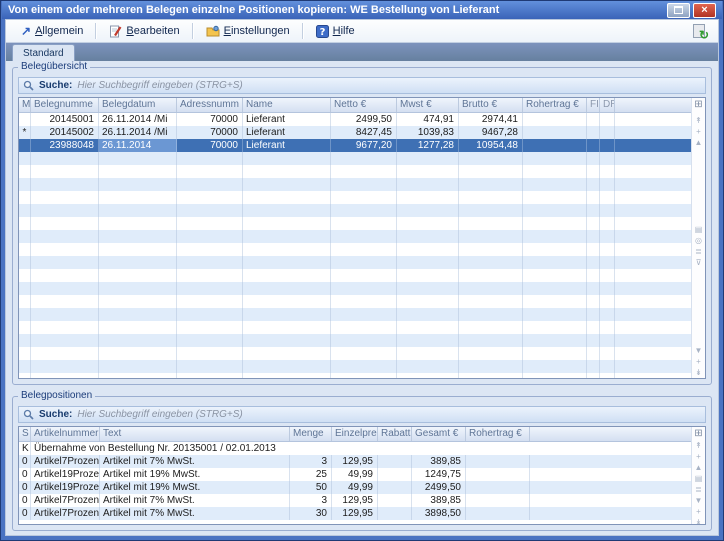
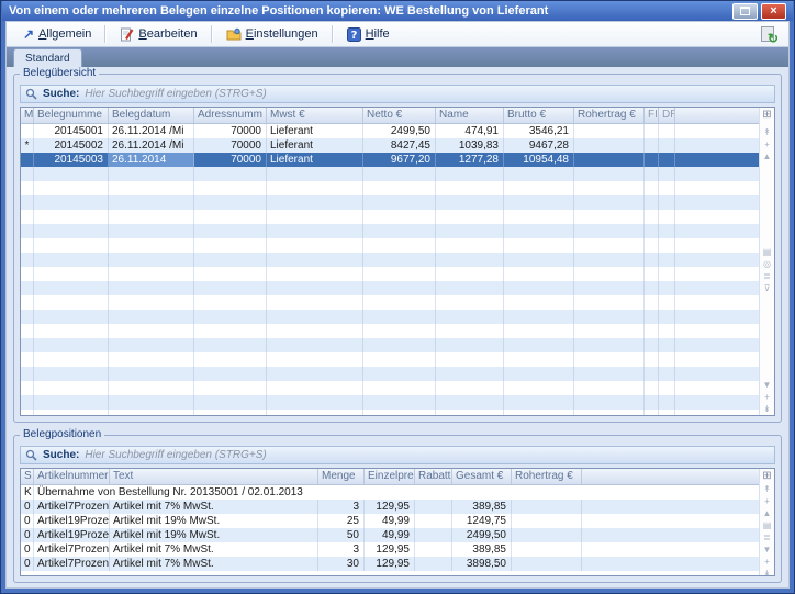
  Von einem oder mehreren Belegen einzelne Positionen kopieren: WE Bestellung von Lieferant
  ×
  ↗
  Allgemein
  Bearbeiten
  Einstellungen
  ?
  Hilfe
  ↻
  Standard
  Belegübersicht
  Suche:
  Hier Suchbegriff eingeben (STRG+S)
  M
  Belegnumme
  Belegdatum
  Adressnumm
- Name
+ Mwst €
  Netto €
- Mwst €
+ Name
  Brutto €
  Rohertrag €
  FI
  DR
  20145001
  26.11.2014 /Mi
  70000
  Lieferant
  2499,50
  474,91
- 2974,41
+ 3546,21
  *
  20145002
  26.11.2014 /Mi
  70000
  Lieferant
  8427,45
  1039,83
  9467,28
- 23988048
+ 20145003
  26.11.2014
  70000
  Lieferant
  9677,20
  1277,28
  10954,48
  ⊞
  ↟
  +
  ▲
  ▤
  ◎
  ≣
  ⊽
  ▼
  +
  ↡
  Belegpositionen
  Suche:
  Hier Suchbegriff eingeben (STRG+S)
  S
  Artikelnummer
  Text
  Menge
  Einzelprei
  Rabatt
  Gesamt €
  Rohertrag €
  K
  Übernahme von Bestellung Nr. 20135001 / 02.01.2013
  0
  Artikel7Prozen
  Artikel mit 7% MwSt.
  3
  129,95
  389,85
  0
  Artikel19Proze
  Artikel mit 19% MwSt.
  25
  49,99
  1249,75
  0
  Artikel19Proze
  Artikel mit 19% MwSt.
  50
  49,99
  2499,50
  0
  Artikel7Prozen
  Artikel mit 7% MwSt.
  3
  129,95
  389,85
  0
  Artikel7Prozen
  Artikel mit 7% MwSt.
  30
  129,95
  3898,50
  ⊞
  ↟
  +
  ▲
  ▤
  ≣
  ▼
  +
  ↡
